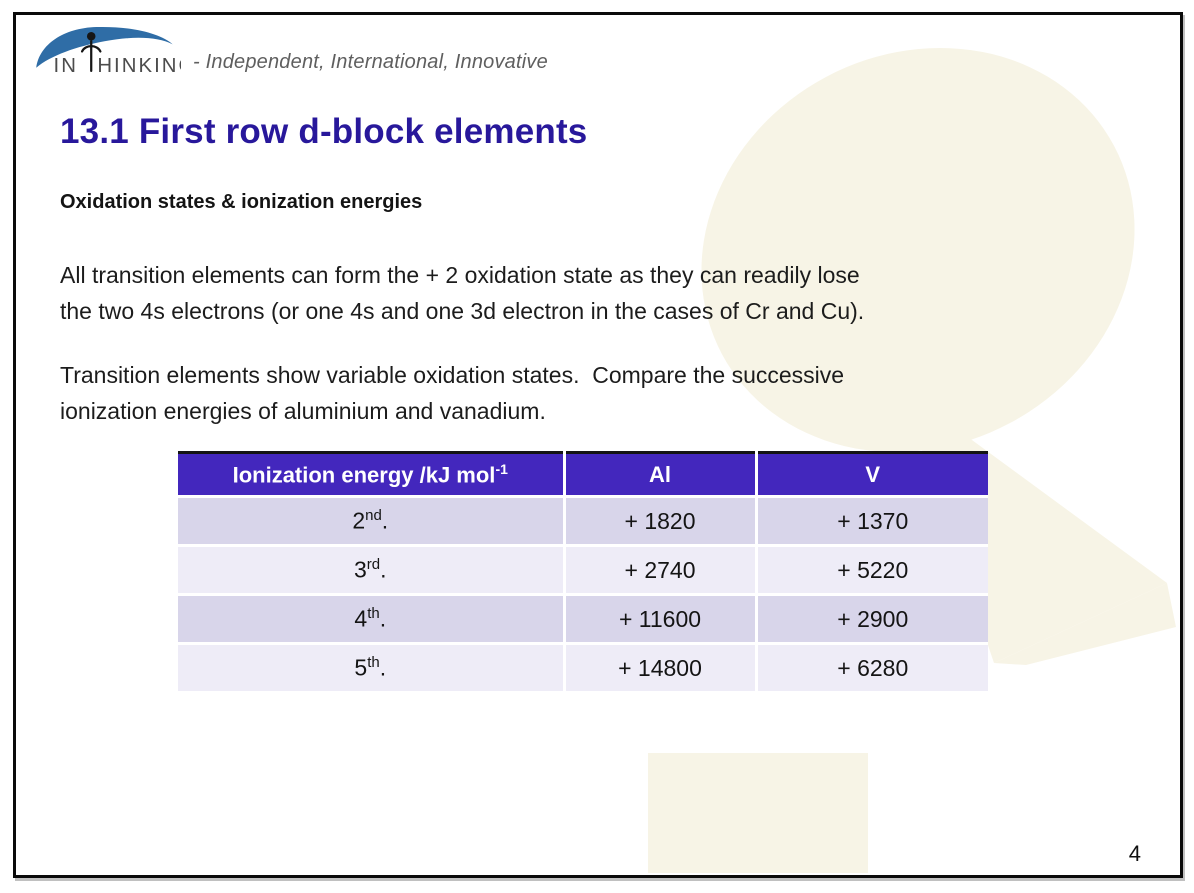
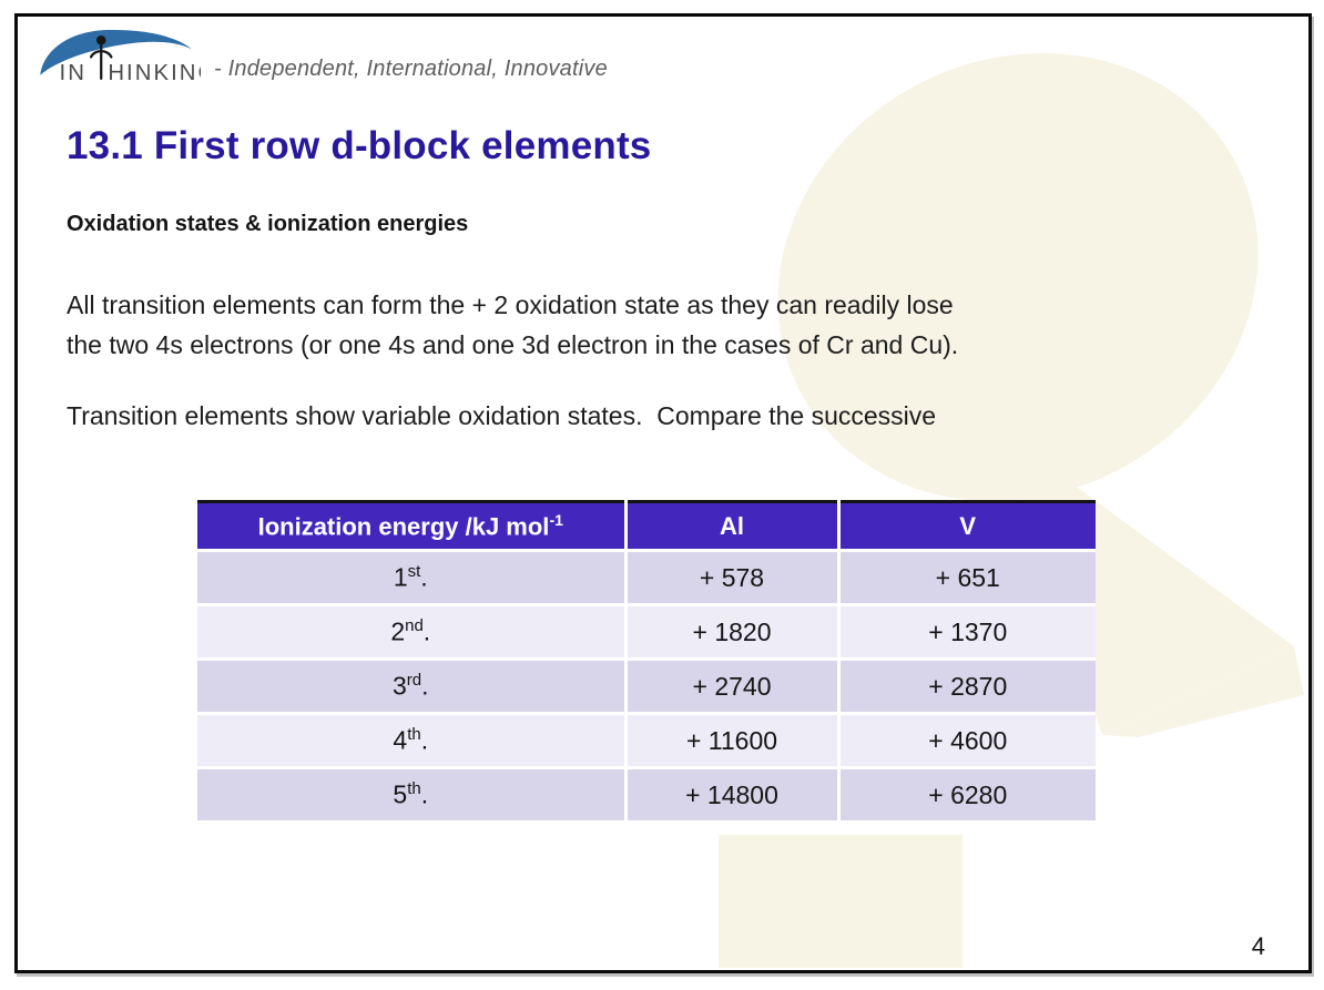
  IN
  HINKIN
  - Independent, International, Innovative
  13.1 First row d-block elements
  Oxidation states & ionization energies
  All transition elements can form the + 2 oxidation state as they can readily lose
  the two 4s electrons (or one 4s and one 3d electron in the cases of Cr and Cu).
  Transition elements show variable oxidation states. Compare the successive
- ionization energies of aluminium and vanadium.
  Ionization energy /kJ mol-1	Al	V
+ 1st.	+ 578	+ 651
  2nd.	+ 1820	+ 1370
- 3rd.	+ 2740	+ 5220
+ 3rd.	+ 2740	+ 2870
- 4th.	+ 11600	+ 2900
+ 4th.	+ 11600	+ 4600
  5th.	+ 14800	+ 6280
  4
